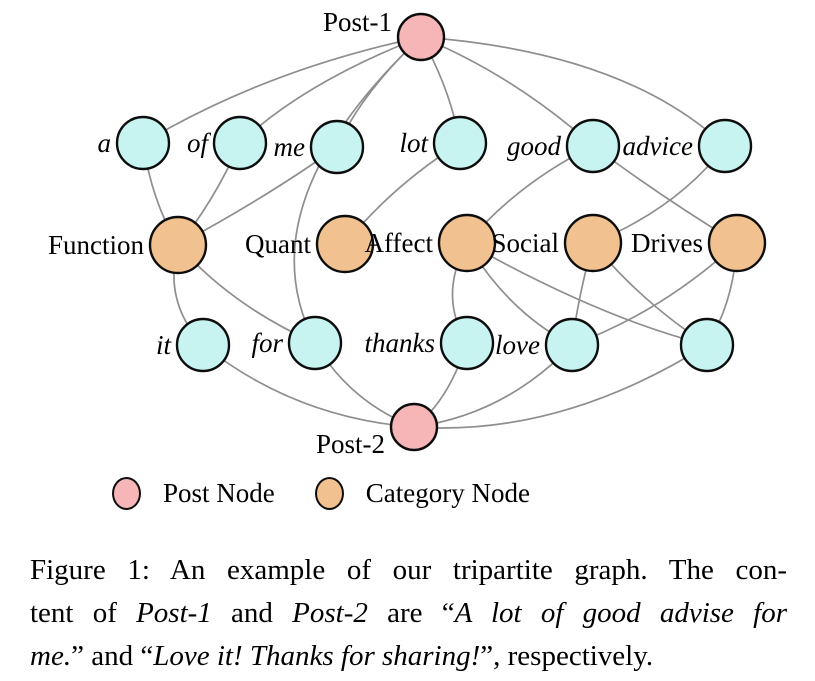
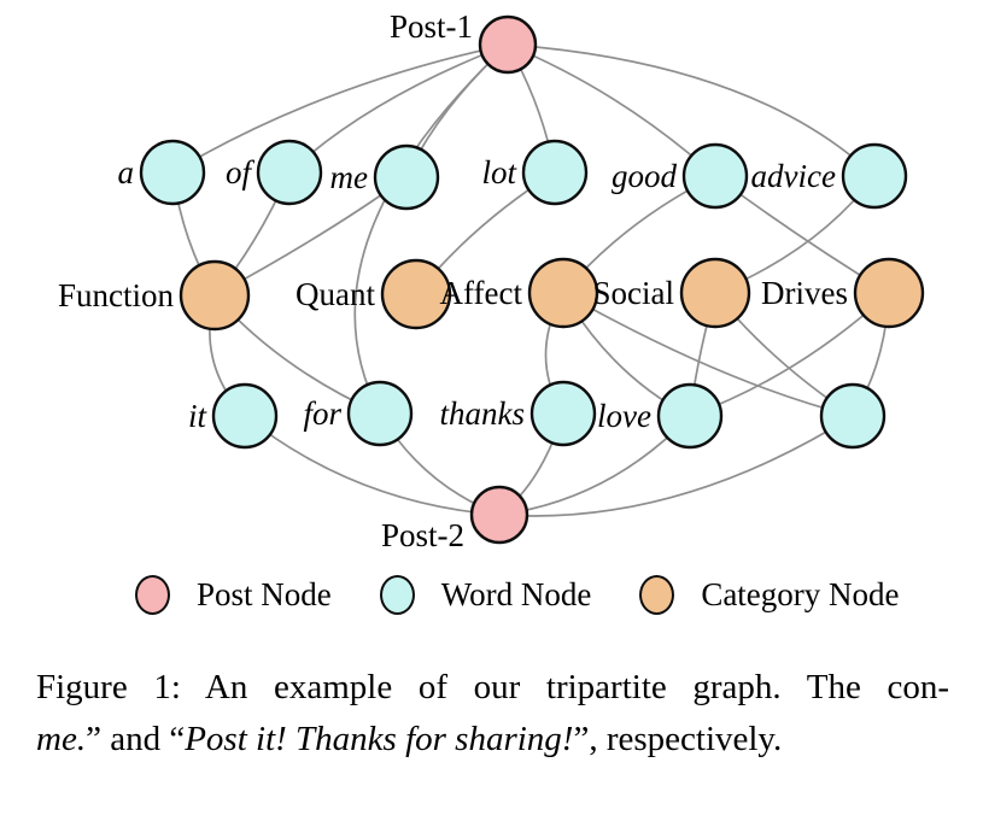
  Post-1
  a
  of
  me
  lot
  good
  advice
  Function
  Quant
  Affect
  Social
  Drives
  it
  for
  thanks
  love
  Post-2
  Post Node
+ Word Node
  Category Node
  Figure 1: An example of our tripartite graph. The con-
- tent of Post-1 and Post-2 are “A lot of good advise for
- me.” and “Love it! Thanks for sharing!”, respectively.
+ me.” and “Post it! Thanks for sharing!”, respectively.
